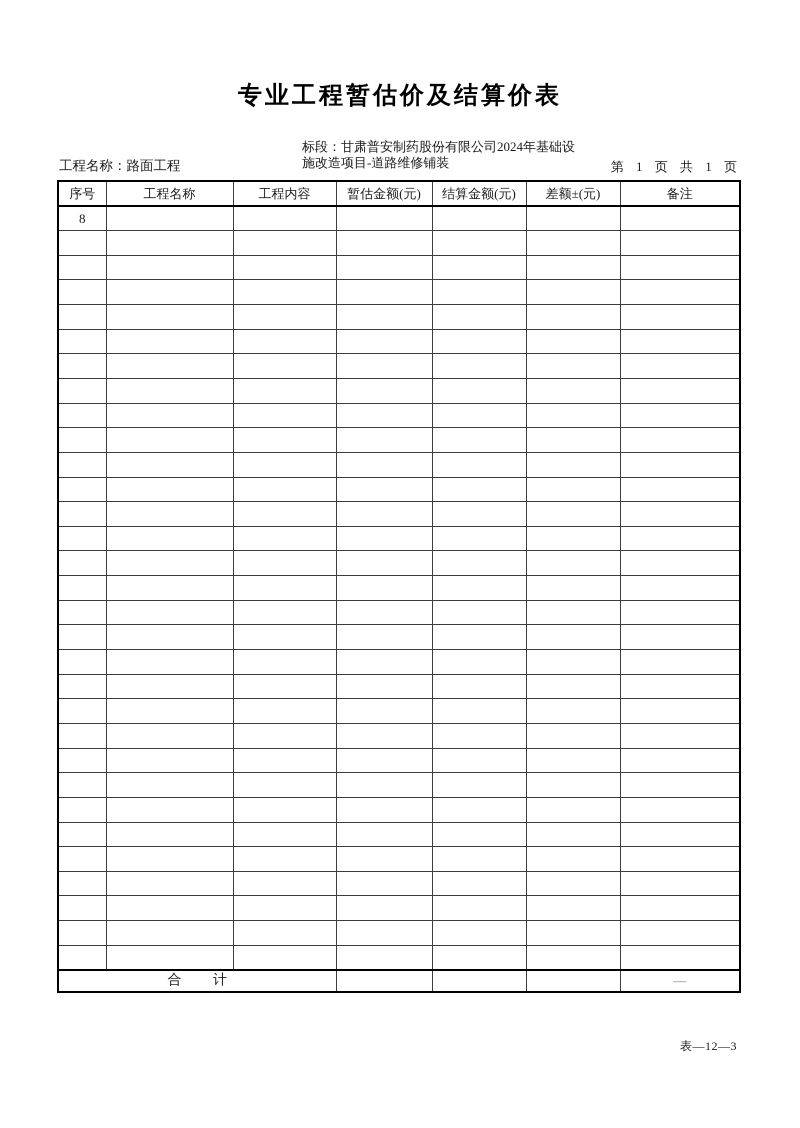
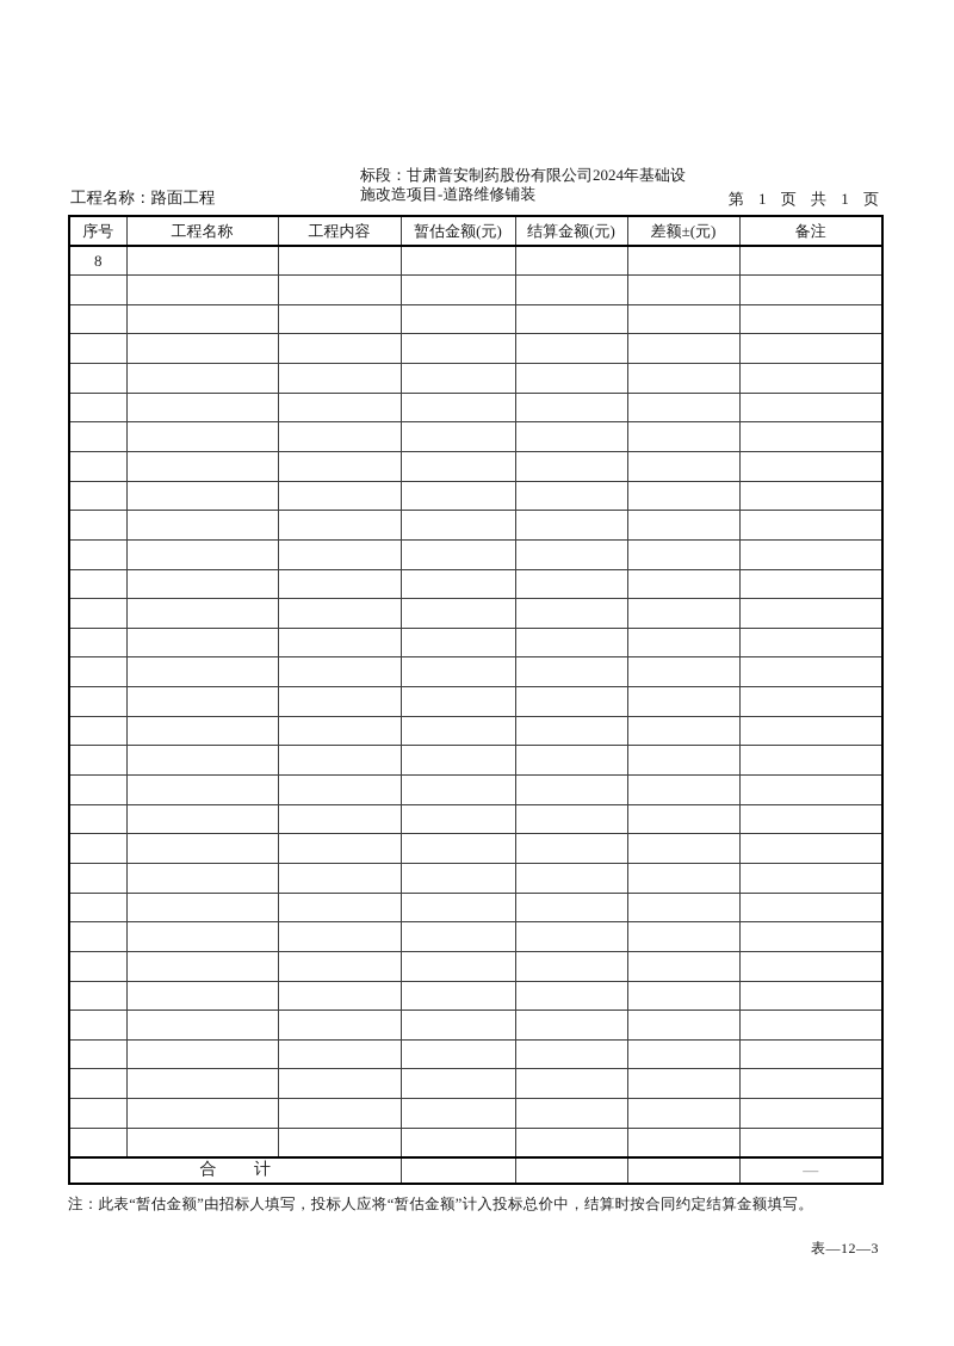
- 专业工程暂估价及结算价表
  工程名称：路面工程
  标段：甘肃普安制药股份有限公司2024年基础设
  施改造项目-道路维修铺装
  第 1 页 共 1 页
  序号	工程名称	工程内容	暂估金额(元)	结算金额(元)	差额±(元)	备注
  8
  合 计				—
+ 注：此表“暂估金额”由招标人填写，投标人应将“暂估金额”计入投标总价中，结算时按合同约定结算金额填写。
  表—12—3
